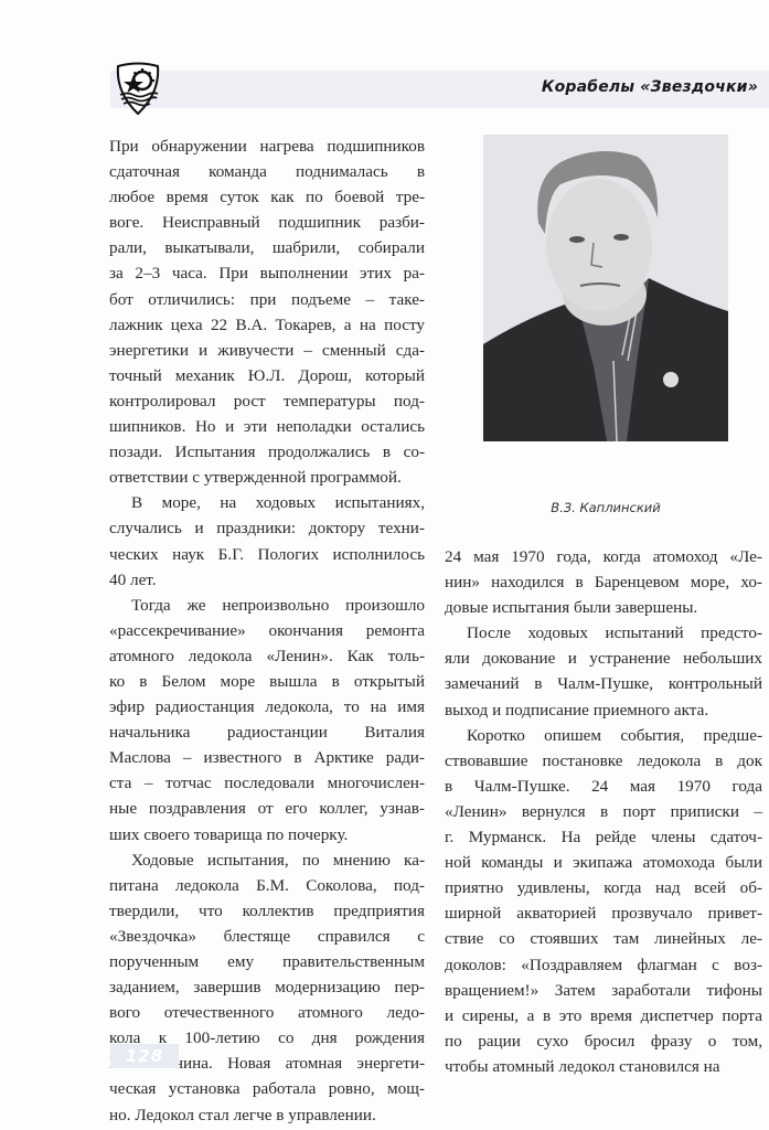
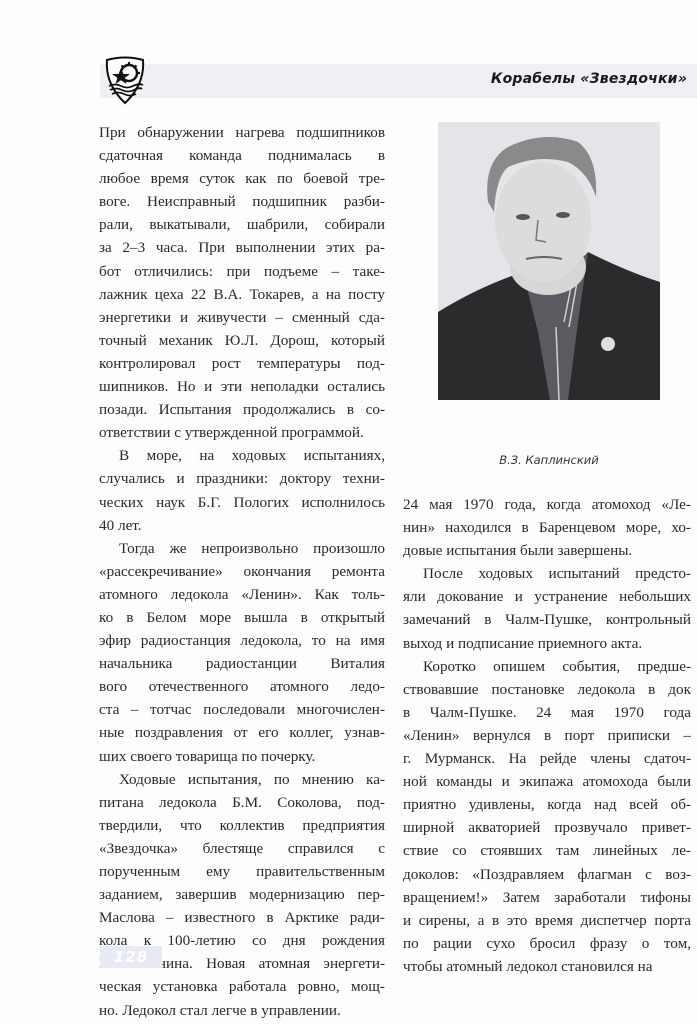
  Корабелы «Звездочки»
  При обнаружении нагрева подшипников
  сдаточная команда поднималась в
  любое время суток как по боевой тре-
  воге. Неисправный подшипник разби-
  рали, выкатывали, шабрили, собирали
  за 2–3 часа. При выполнении этих ра-
  бот отличились: при подъеме – таке-
  лажник цеха 22 В.А. Токарев, а на посту
  энергетики и живучести – сменный сда-
  точный механик Ю.Л. Дорош, который
  контролировал рост температуры под-
  шипников. Но и эти неполадки остались
  позади. Испытания продолжались в со-
  ответствии с утвержденной программой.
  В море, на ходовых испытаниях,
  случались и праздники: доктору техни-
  ческих наук Б.Г. Пологих исполнилось
  40 лет.
  Тогда же непроизвольно произошло
  «рассекречивание» окончания ремонта
  атомного ледокола «Ленин». Как толь-
  ко в Белом море вышла в открытый
  эфир радиостанция ледокола, то на имя
  начальника радиостанции Виталия
- Маслова – известного в Арктике ради-
+ вого отечественного атомного ледо-
  ста – тотчас последовали многочислен-
  ные поздравления от его коллег, узнав-
  ших своего товарища по почерку.
  Ходовые испытания, по мнению ка-
  питана ледокола Б.М. Соколова, под-
  твердили, что коллектив предприятия
  «Звездочка» блестяще справился с
  порученным ему правительственным
  заданием, завершив модернизацию пер-
- вого отечественного атомного ледо-
+ Маслова – известного в Арктике ради-
  кола к 100-летию со дня рождения
  ина. Новая атомная энергети-
  ческая установка работала ровно, мощ-
  но. Ледокол стал легче в управлении.
  В.З. Каплинский
  24 мая 1970 года, когда атомоход «Ле-
  нин» находился в Баренцевом море, хо-
  довые испытания были завершены.
  После ходовых испытаний предсто-
  яли докование и устранение небольших
  замечаний в Чалм-Пушке, контрольный
  выход и подписание приемного акта.
  Коротко опишем события, предше-
  ствовавшие постановке ледокола в док
  в Чалм-Пушке. 24 мая 1970 года
  «Ленин» вернулся в порт приписки –
  г. Мурманск. На рейде члены сдаточ-
  ной команды и экипажа атомохода были
  приятно удивлены, когда над всей об-
  ширной акваторией прозвучало привет-
  ствие со стоявших там линейных ле-
  доколов: «Поздравляем флагман с воз-
  вращением!» Затем заработали тифоны
  и сирены, а в это время диспетчер порта
  по рации сухо бросил фразу о том,
  чтобы атомный ледокол становился на
